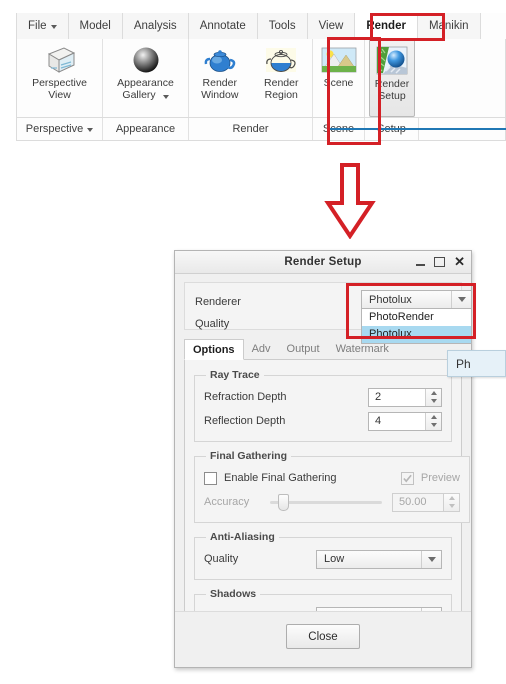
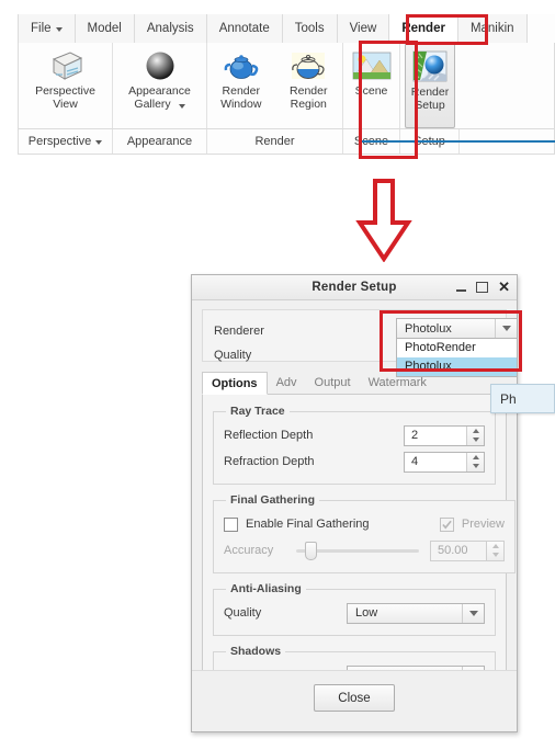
  File
  Model
  Analysis
  Annotate
  Tools
  View
  Render
  Manikin
  Perspective
  View
  Appearance
  Gallery
  Render
  Window
  Render
  Region
  Scene
  Render
  Setup
  Perspective
  Appearance
  Render
  Render Setup
  ✕
  Renderer
  Quality
  Photolux
  PhotoRender
  Photolux
  Options
  Adv
  Output
  Watermark
  Ray Trace
- Refraction Depth
+ Reflection Depth
  2
- Reflection Depth
+ Refraction Depth
  4
  Final Gathering
  Enable Final Gathering
  Preview
  Accuracy
  50.00
  Anti-Aliasing
  Quality
  Low
  Shadows
  Close
  Ph
